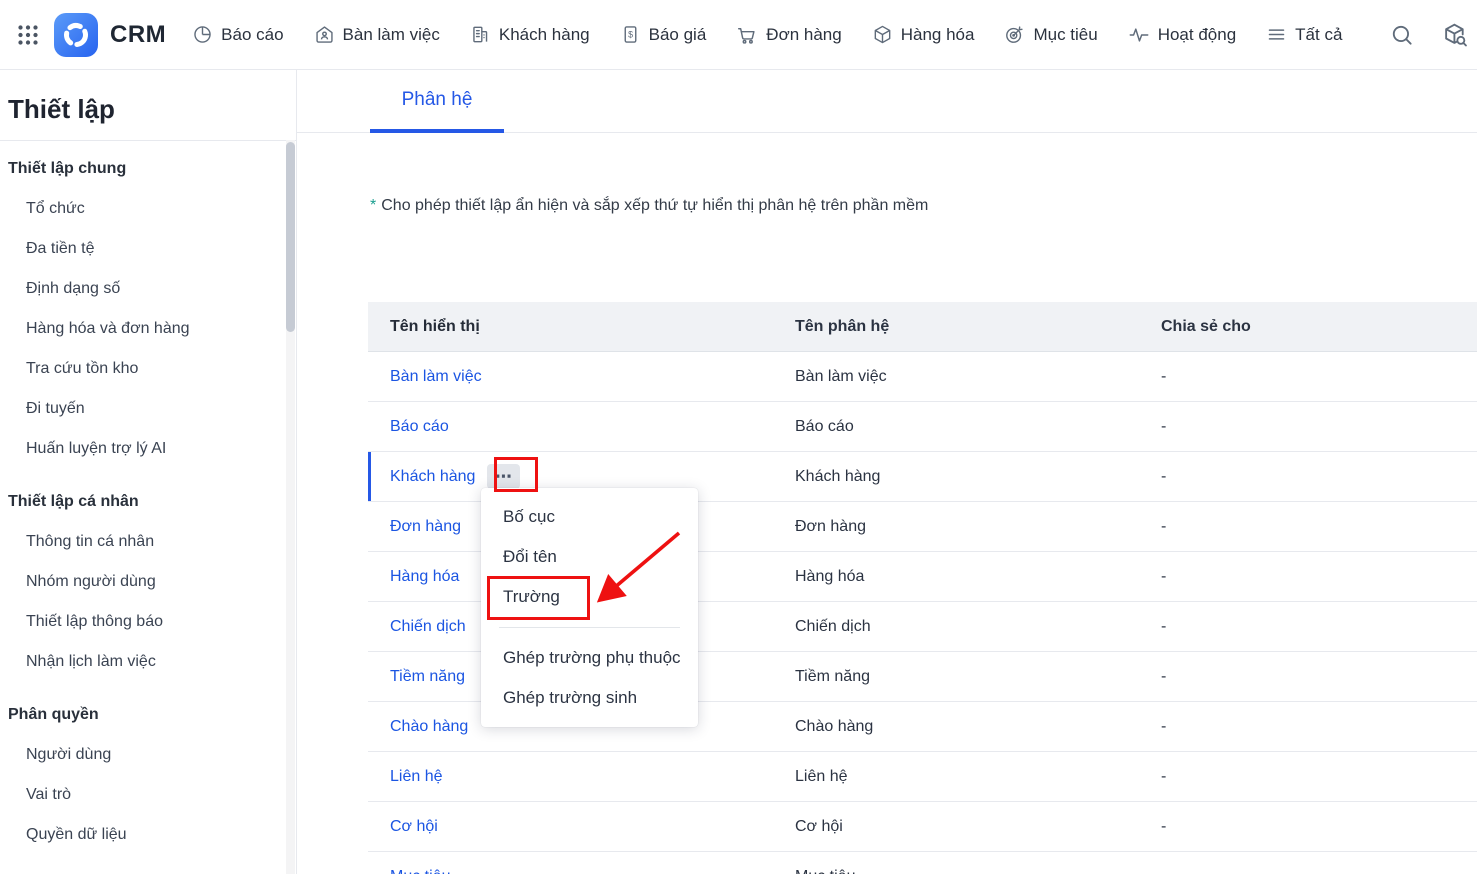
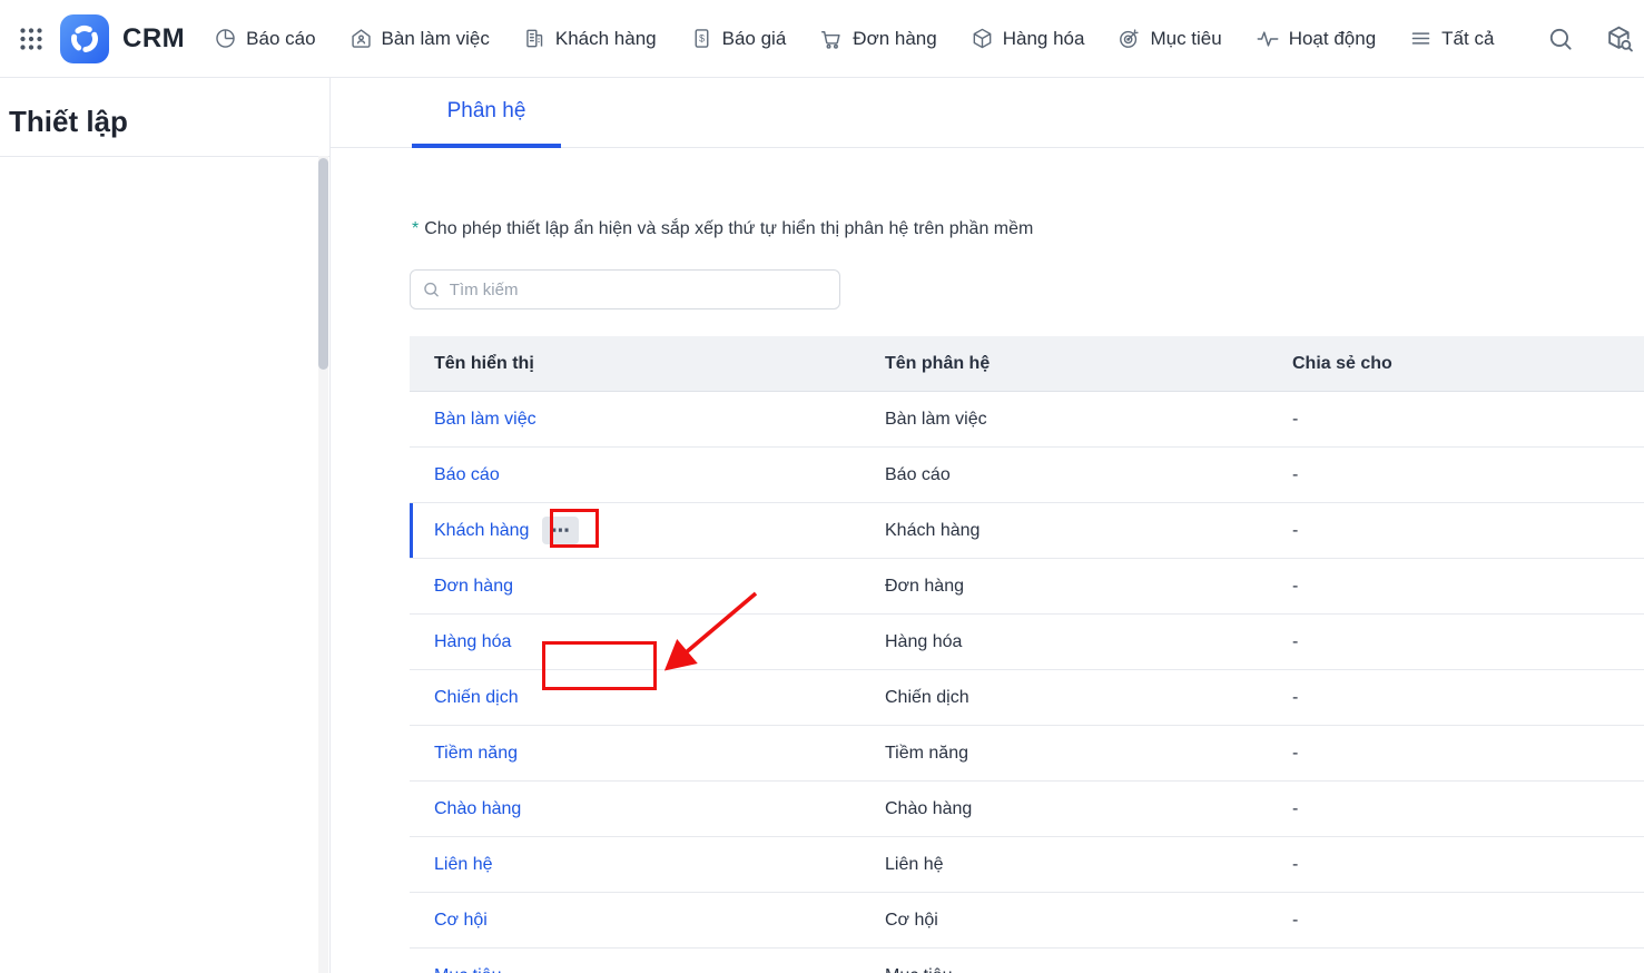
  CRM
  Báo cáo
  Bàn làm việc
  Khách hàng
  $
  Báo giá
  Đơn hàng
  Hàng hóa
  Mục tiêu
  Hoạt động
  Tất cả
  Thiết lập
- Thiết lập chung
- Tổ chức
- Đa tiền tệ
- Định dạng số
- Hàng hóa và đơn hàng
- Tra cứu tồn kho
- Đi tuyến
- Huấn luyện trợ lý AI
- Thiết lập cá nhân
- Thông tin cá nhân
- Nhóm người dùng
- Thiết lập thông báo
- Nhận lịch làm việc
- Phân quyền
- Người dùng
- Vai trò
- Quyền dữ liệu
  Phân hệ
  * Cho phép thiết lập ẩn hiện và sắp xếp thứ tự hiển thị phân hệ trên phần mềm
+ Tìm kiếm
  Tên hiển thị
  Tên phân hệ
  Chia sẻ cho
  Bàn làm việc
  Bàn làm việc
  -
  Báo cáo
  Báo cáo
  -
  Khách hàng
  ⋯
  Khách hàng
  -
  Đơn hàng
  Đơn hàng
  -
  Hàng hóa
  Hàng hóa
  -
  Chiến dịch
  Chiến dịch
  -
  Tiềm năng
  Tiềm năng
  -
  Chào hàng
  Chào hàng
  -
  Liên hệ
  Liên hệ
  -
  Cơ hội
  Cơ hội
  -
- Bố cục
- Đổi tên
- Trường
- Ghép trường phụ thuộc
- Ghép trường sinh
